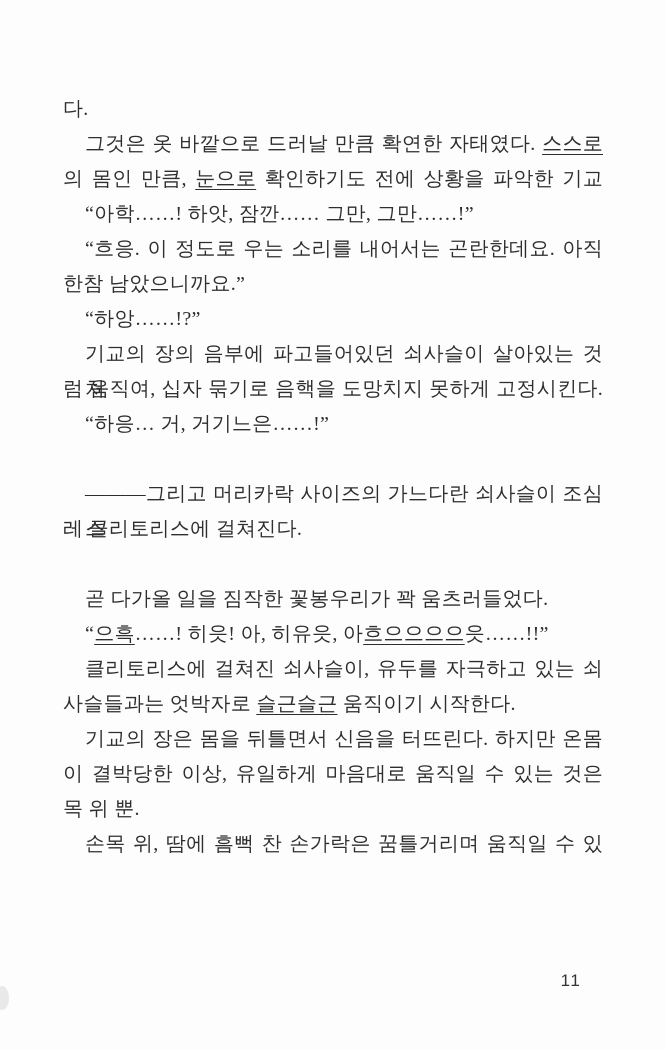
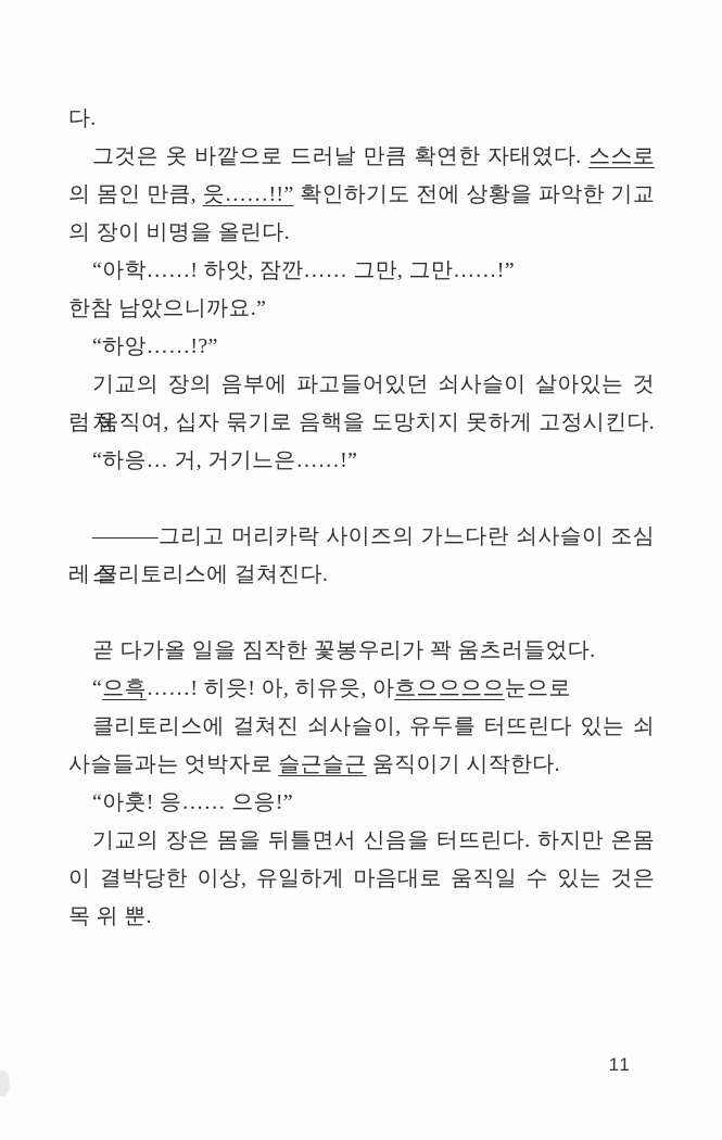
  다.
  그것은 옷 바깥으로 드러날 만큼 확연한 자태였다. 스스로
- 의 몸인 만큼, 눈으로 확인하기도 전에 상황을 파악한 기교
+ 의 몸인 만큼, 읏……!!” 확인하기도 전에 상황을 파악한 기교
+ 의 장이 비명을 올린다.
  “아학……! 하앗, 잠깐…… 그만, 그만……!”
- “흐응. 이 정도로 우는 소리를 내어서는 곤란한데요. 아직
  한참 남았으니까요.”
  “하앙……!?”
  기교의 장의 음부에 파고들어있던 쇠사슬이 살아있는 것처
  럼 움직여, 십자 묶기로 음핵을 도망치지 못하게 고정시킨다.
  “하응… 거, 거기느은……!”
  ———그리고 머리카락 사이즈의 가느다란 쇠사슬이 조심스
  레 클리토리스에 걸쳐진다.
  곧 다가올 일을 짐작한 꽃봉우리가 꽉 움츠러들었다.
- “으흑……! 히읏! 아, 히유읏, 아흐으으으으읏……!!”
+ “으흑……! 히읏! 아, 히유읏, 아흐으으으으눈으로
- 클리토리스에 걸쳐진 쇠사슬이, 유두를 자극하고 있는 쇠
+ 클리토리스에 걸쳐진 쇠사슬이, 유두를 터뜨린다 있는 쇠
  사슬들과는 엇박자로 슬근슬근 움직이기 시작한다.
+ “아훗! 응…… 으응!”
  기교의 장은 몸을 뒤틀면서 신음을 터뜨린다. 하지만 온몸
  이 결박당한 이상, 유일하게 마음대로 움직일 수 있는 것은
  목 위 뿐.
- 손목 위, 땀에 흠뻑 찬 손가락은 꿈틀거리며 움직일 수 있
  11
